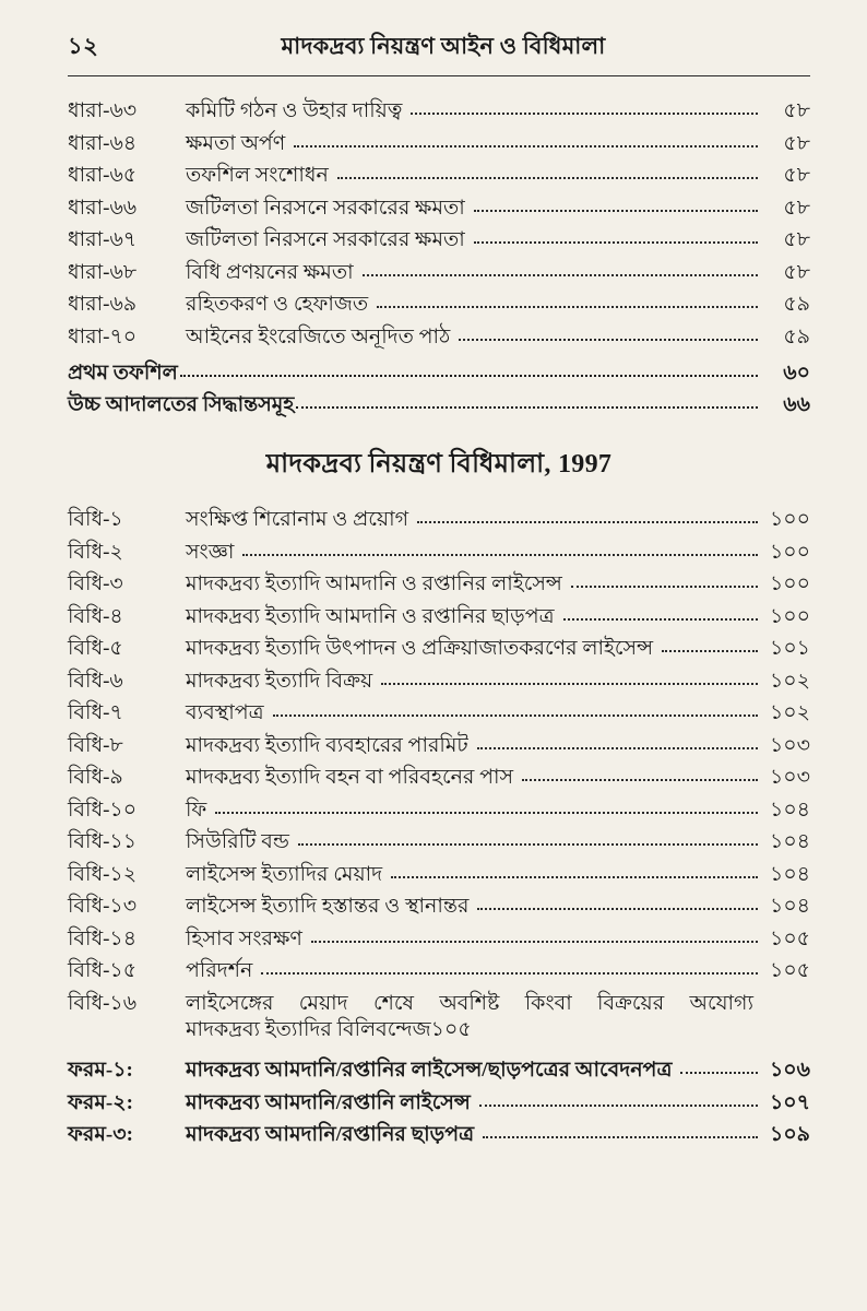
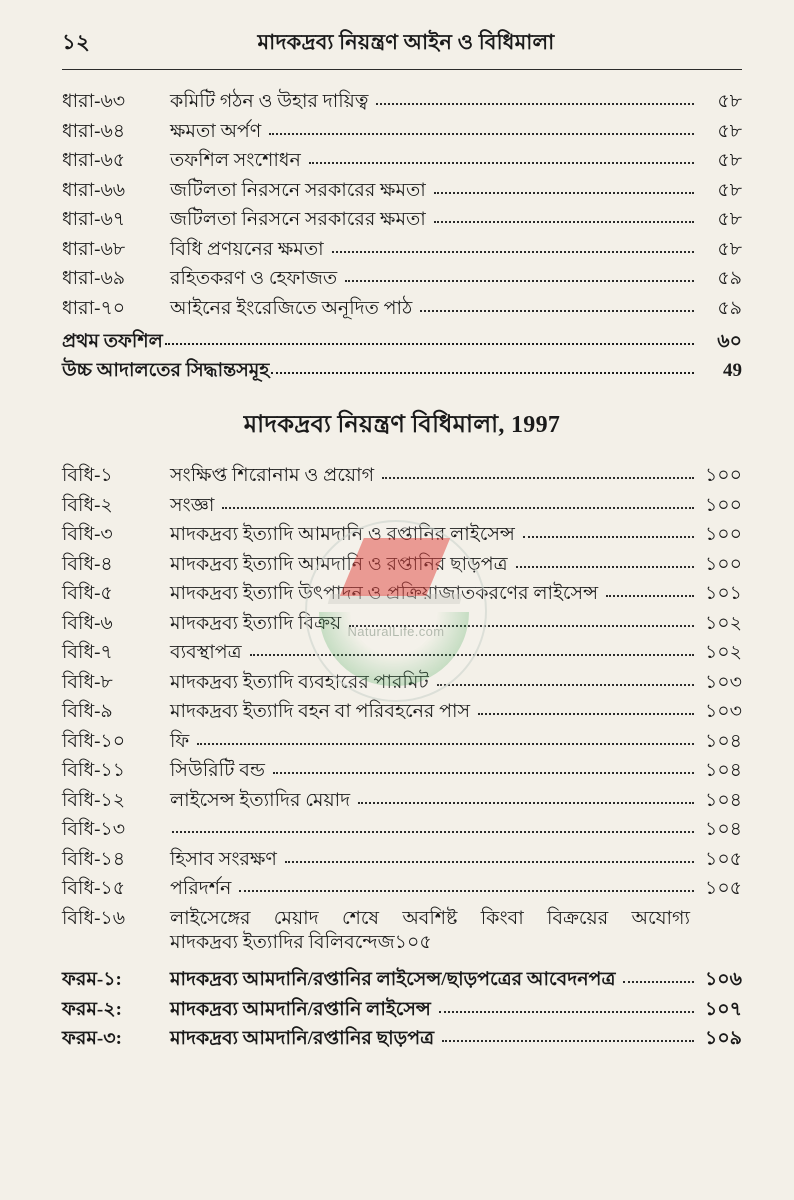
  ১২
  মাদকদ্রব্য নিয়ন্ত্রণ আইন ও বিধিমালা
  ধারা-৬৩
  কমিটি গঠন ও উহার দায়িত্ব
  ৫৮
  ধারা-৬৪
  ক্ষমতা অর্পণ
  ৫৮
  ধারা-৬৫
  তফশিল সংশোধন
  ৫৮
  ধারা-৬৬
  জটিলতা নিরসনে সরকারের ক্ষমতা
  ৫৮
  ধারা-৬৭
  জটিলতা নিরসনে সরকারের ক্ষমতা
  ৫৮
  ধারা-৬৮
  বিধি প্রণয়নের ক্ষমতা
  ৫৮
  ধারা-৬৯
  রহিতকরণ ও হেফাজত
  ৫৯
  ধারা-৭০
  আইনের ইংরেজিতে অনূদিত পাঠ
  ৫৯
  প্রথম তফশিল
  ৬০
  উচ্চ আদালতের সিদ্ধান্তসমূহ
- ৬৬
+ 49
  মাদকদ্রব্য নিয়ন্ত্রণ বিধিমালা, 1997
  বিধি-১
  সংক্ষিপ্ত শিরোনাম ও প্রয়োগ
  ১০০
  বিধি-২
  সংজ্ঞা
  ১০০
  বিধি-৩
  মাদকদ্রব্য ইত্যাদি আমদানি ও রপ্তানির লাইসেন্স
  ১০০
  বিধি-৪
  মাদকদ্রব্য ইত্যাদি আমদানি ও রপ্তানির ছাড়পত্র
  ১০০
  বিধি-৫
  মাদকদ্রব্য ইত্যাদি উৎপাদন ও প্রক্রিয়াজাতকরণের লাইসেন্স
  ১০১
  বিধি-৬
  মাদকদ্রব্য ইত্যাদি বিক্রয়
  ১০২
  বিধি-৭
  ব্যবস্থাপত্র
  ১০২
  বিধি-৮
  মাদকদ্রব্য ইত্যাদি ব্যবহারের পারমিট
  ১০৩
  বিধি-৯
  মাদকদ্রব্য ইত্যাদি বহন বা পরিবহনের পাস
  ১০৩
  বিধি-১০
  ফি
  ১০৪
  বিধি-১১
  সিউরিটি বন্ড
  ১০৪
  বিধি-১২
  লাইসেন্স ইত্যাদির মেয়াদ
  ১০৪
  বিধি-১৩
- লাইসেন্স ইত্যাদি হস্তান্তর ও স্থানান্তর
  ১০৪
  বিধি-১৪
  হিসাব সংরক্ষণ
  ১০৫
  বিধি-১৫
  পরিদর্শন
  ১০৫
  বিধি-১৬
  লাইসেঙ্গের মেয়াদ শেষে অবশিষ্ট কিংবা বিক্রয়ের অযোগ্য
  মাদকদ্রব্য ইত্যাদির বিলিবন্দেজ
  ১০৫
  ফরম-১:
  মাদকদ্রব্য আমদানি/রপ্তানির লাইসেন্স/ছাড়পত্রের আবেদনপত্র
  ১০৬
  ফরম-২:
  মাদকদ্রব্য আমদানি/রপ্তানি লাইসেন্স
  ১০৭
  ফরম-৩:
  মাদকদ্রব্য আমদানি/রপ্তানির ছাড়পত্র
  ১০৯
+ NaturalLife.com
